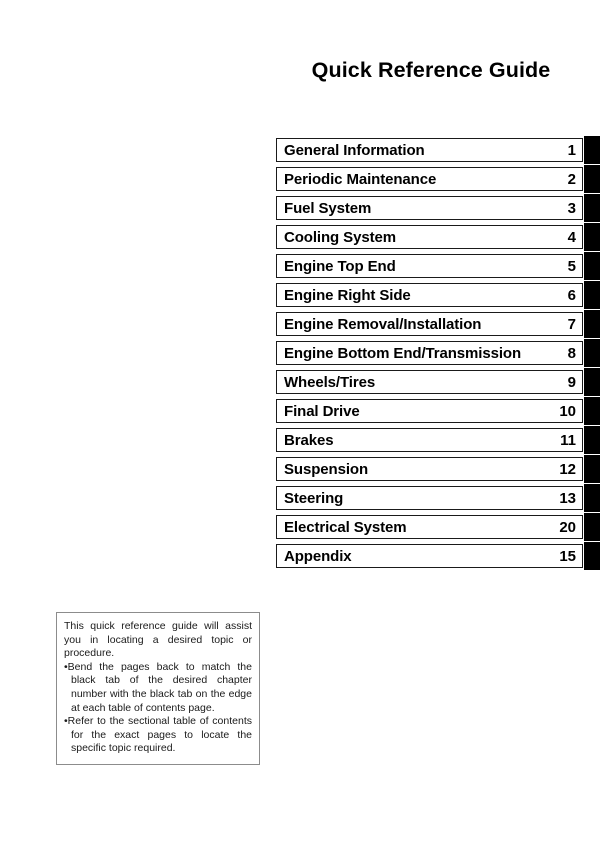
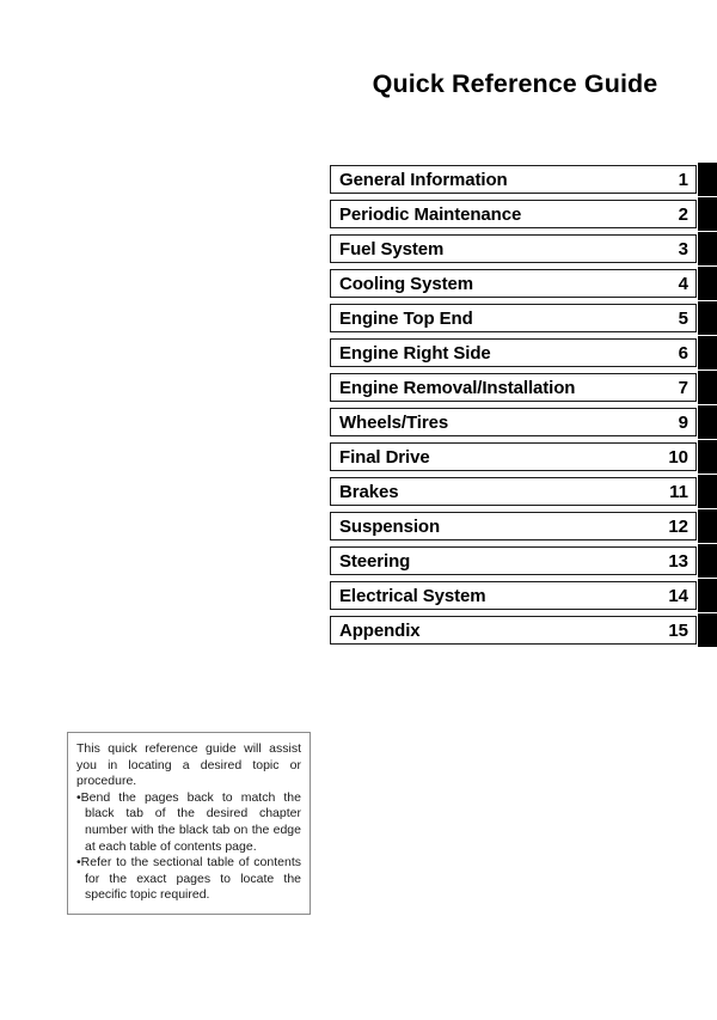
  Quick Reference Guide
  General Information
  1
  Periodic Maintenance
  2
  Fuel System
  3
  Cooling System
  4
  Engine Top End
  5
  Engine Right Side
  6
  Engine Removal/Installation
  7
- Engine Bottom End/Transmission
- 8
  Wheels/Tires
  9
  Final Drive
  10
  Brakes
  11
  Suspension
  12
  Steering
  13
  Electrical System
- 20
+ 14
  Appendix
  15
  This quick reference guide will assist you in locating a desired topic or procedure.
  •Bend the pages back to match the black tab of the desired chapter number with the black tab on the edge at each table of contents page.
  •Refer to the sectional table of contents for the exact pages to locate the specific topic required.
